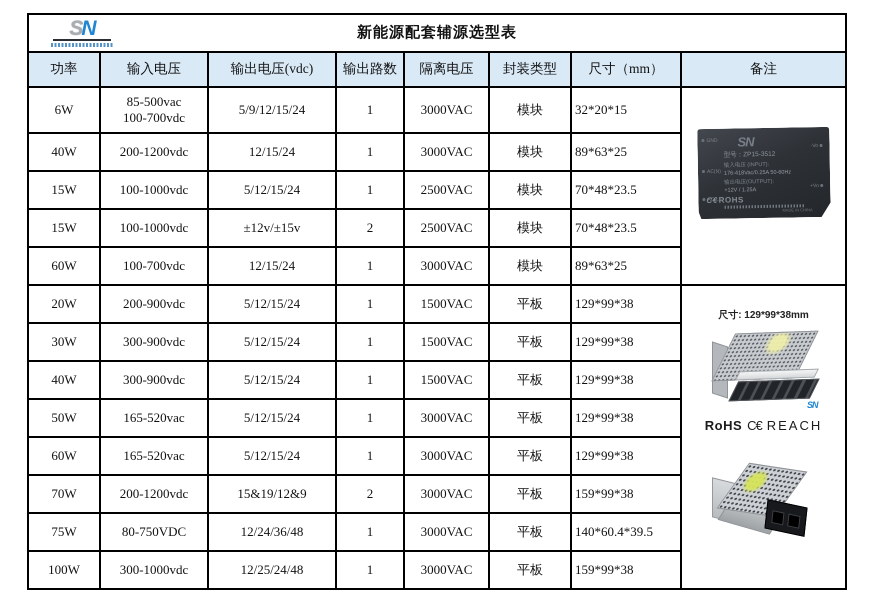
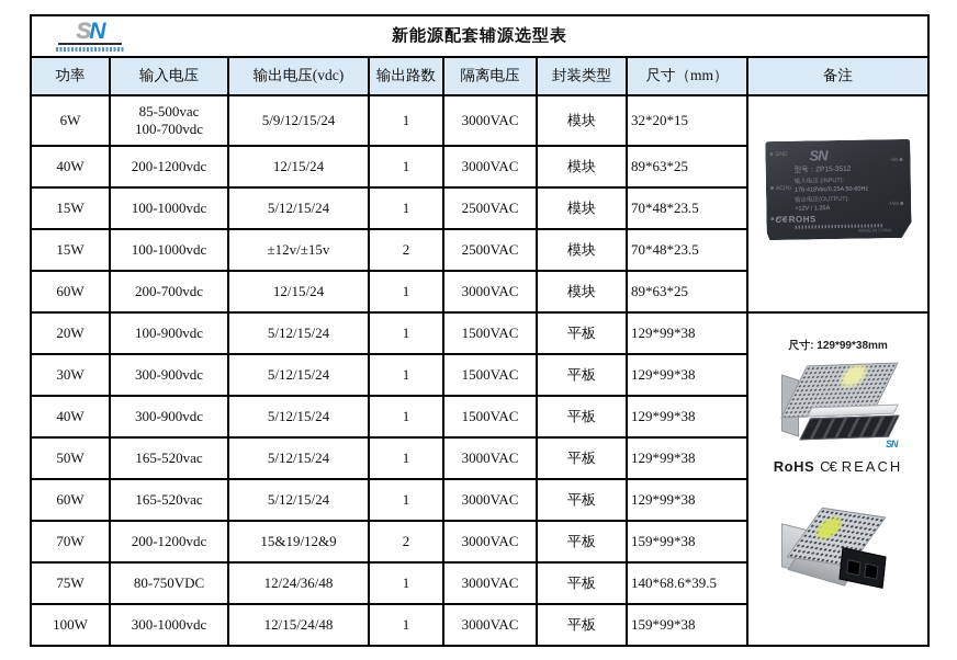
  SN 新能源配套辅源选型表
  功率	输入电压	输出电压(vdc)	输出路数	隔离电压	封装类型	尺寸（mm）	备注
  40W	200-1200vdc	12/15/24	1	3000VAC	模块	89*63*25
  15W	100-1000vdc	5/12/15/24	1	2500VAC	模块	70*48*23.5
  15W	100-1000vdc	±12v/±15v	2	2500VAC	模块	70*48*23.5
- 60W	100-700vdc	12/15/24	1	3000VAC	模块	89*63*25
+ 60W	200-700vdc	12/15/24	1	3000VAC	模块	89*63*25
- 20W	200-900vdc	5/12/15/24	1	1500VAC	平板	129*99*38	尺寸: 129*99*38mm SN RoHS C€ REACH
+ 20W	100-900vdc	5/12/15/24	1	1500VAC	平板	129*99*38	尺寸: 129*99*38mm SN RoHS C€ REACH
  30W	300-900vdc	5/12/15/24	1	1500VAC	平板	129*99*38
  40W	300-900vdc	5/12/15/24	1	1500VAC	平板	129*99*38
  50W	165-520vac	5/12/15/24	1	3000VAC	平板	129*99*38
  60W	165-520vac	5/12/15/24	1	3000VAC	平板	129*99*38
  70W	200-1200vdc	15&19/12&9	2	3000VAC	平板	159*99*38
- 75W	80-750VDC	12/24/36/48	1	3000VAC	平板	140*60.4*39.5
+ 75W	80-750VDC	12/24/36/48	1	3000VAC	平板	140*68.6*39.5
- 100W	300-1000vdc	12/25/24/48	1	3000VAC	平板	159*99*38
+ 100W	300-1000vdc	12/15/24/48	1	3000VAC	平板	159*99*38
